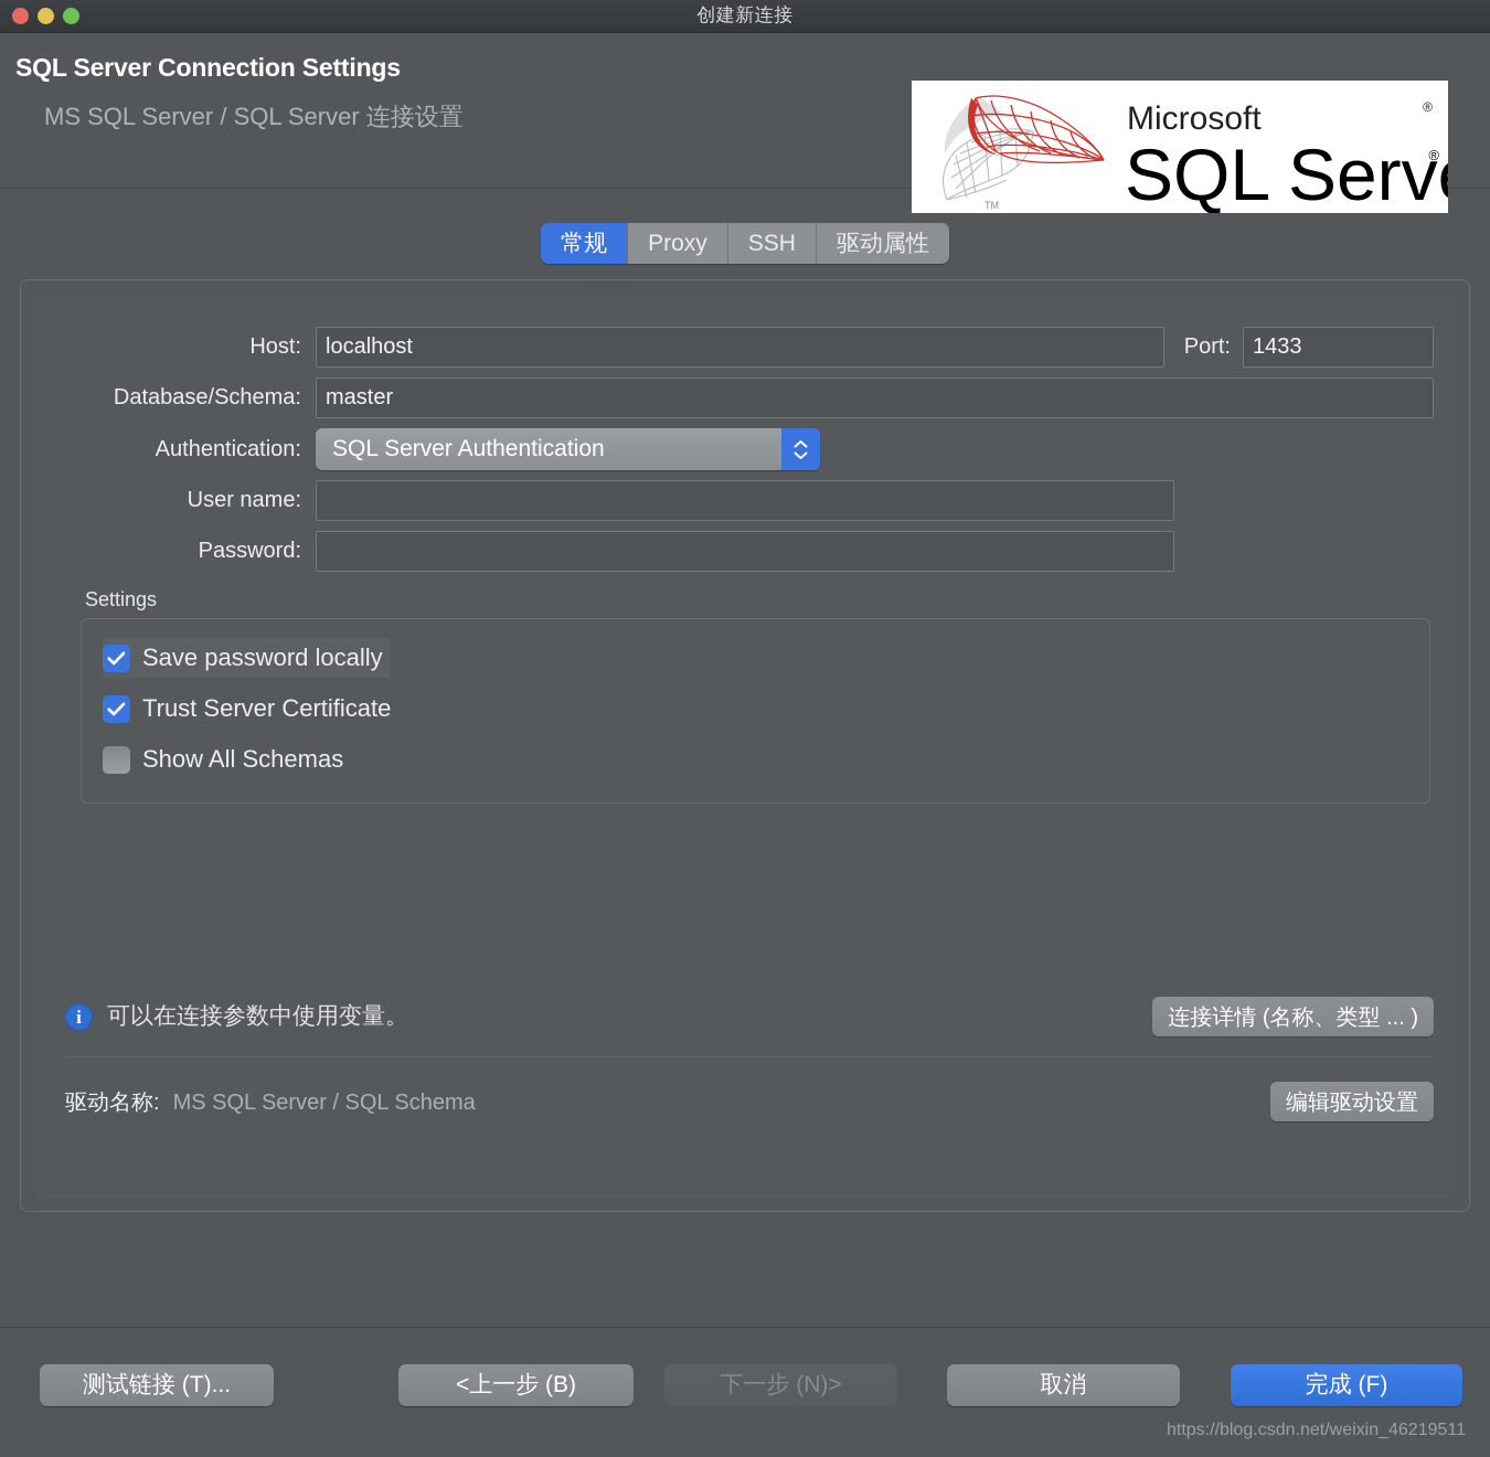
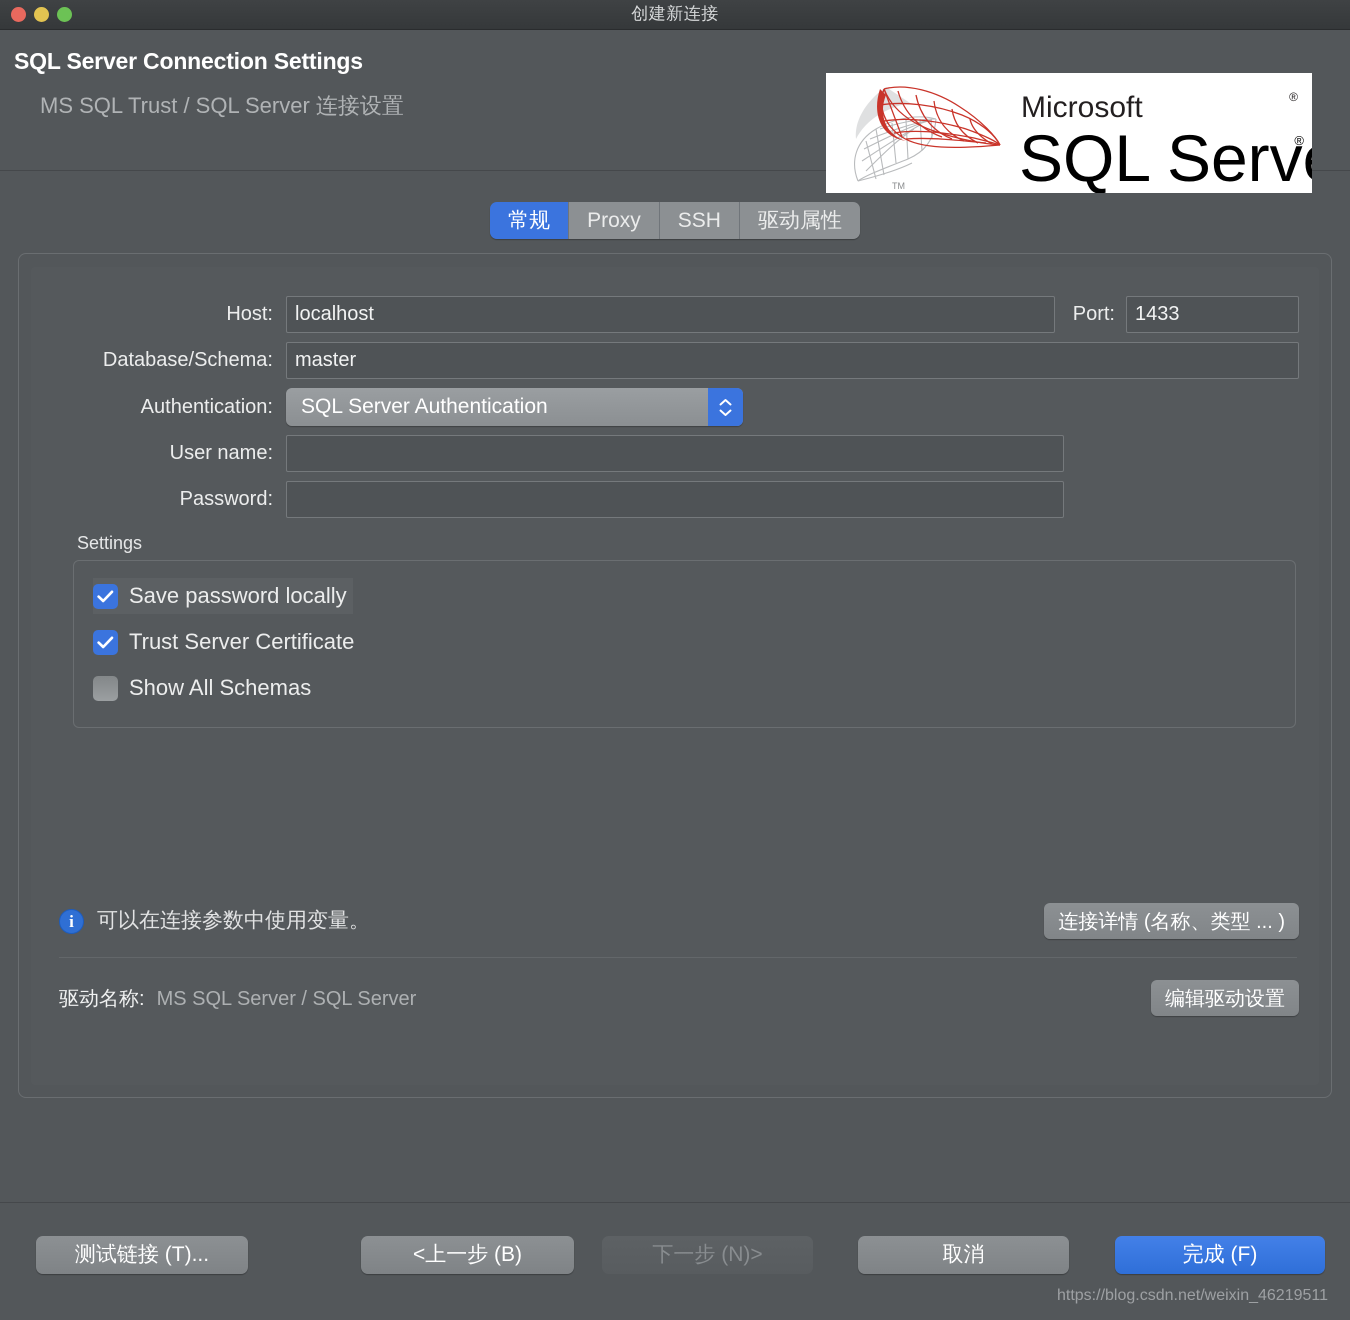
  创建新连接
  SQL Server Connection Settings
- MS SQL Server / SQL Server 连接设置
+ MS SQL Trust / SQL Server 连接设置
  TM
  Microsoft
  ®
  SQL Serv
  ®
  常规
  Proxy
  SSH
  驱动属性
  Host:
  localhost
  Port:
  1433
  Database/Schema:
  master
  Authentication:
  SQL Server Authentication
  User name:
  Password:
  Settings
  Save password locally
  Trust Server Certificate
  Show All Schemas
  i
  可以在连接参数中使用变量。
  连接详情 (名称、类型 ... )
  驱动名称:
- MS SQL Server / SQL Schema
+ MS SQL Server / SQL Server
  编辑驱动设置
  测试链接 (T)...
  <上一步 (B)
  下一步 (N)>
  取消
  完成 (F)
  https://blog.csdn.net/weixin_46219511
